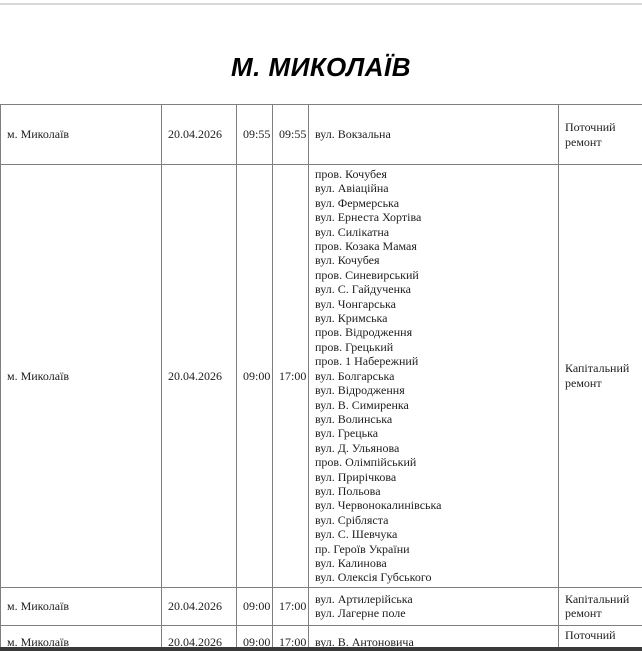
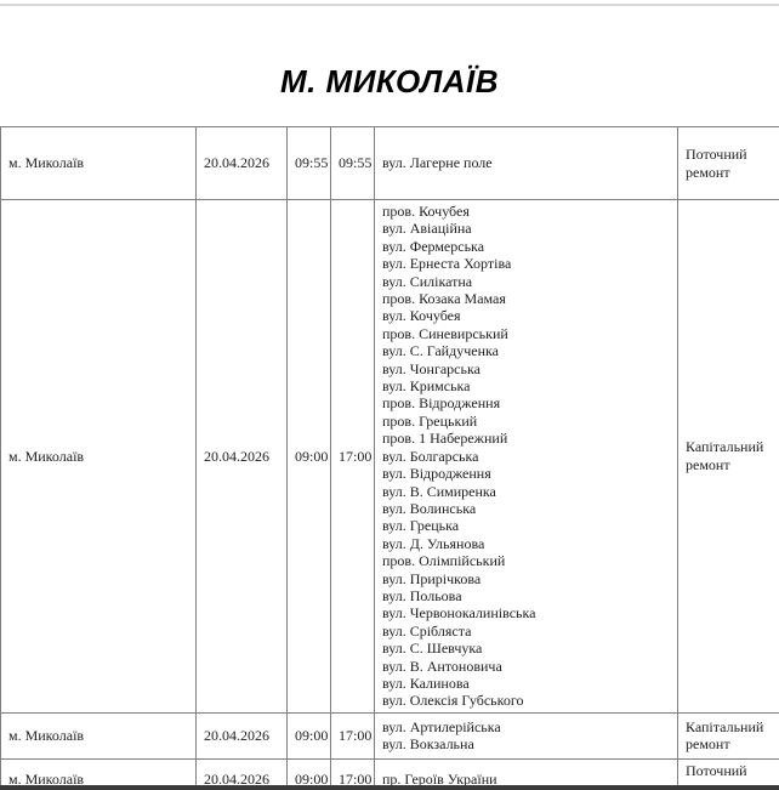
  М. МИКОЛАЇВ
- м. Миколаїв	20.04.2026	09:55	09:55	вул. Вокзальна	Поточний ремонт
+ м. Миколаїв	20.04.2026	09:55	09:55	вул. Лагерне поле	Поточний ремонт
- м. Миколаїв	20.04.2026	09:00	17:00	пров. Кочубеявул. Авіаційнавул. Фермерськавул. Ернеста Хортівавул. Силікатнапров. Козака Мамаявул. Кочубеяпров. Синевирськийвул. С. Гайдученкавул. Чонгарськавул. Кримськапров. Відродженняпров. Грецькийпров. 1 Набережнийвул. Болгарськавул. Відродженнявул. В. Симиренкавул. Волинськавул. Грецькавул. Д. Ульяновапров. Олімпійськийвул. Прирічковавул. Польовавул. Червонокалинівськавул. Срібляставул. С. Шевчукапр. Героїв Українивул. Калиновавул. Олексія Губського	Капітальний ремонт
+ м. Миколаїв	20.04.2026	09:00	17:00	пров. Кочубеявул. Авіаційнавул. Фермерськавул. Ернеста Хортівавул. Силікатнапров. Козака Мамаявул. Кочубеяпров. Синевирськийвул. С. Гайдученкавул. Чонгарськавул. Кримськапров. Відродженняпров. Грецькийпров. 1 Набережнийвул. Болгарськавул. Відродженнявул. В. Симиренкавул. Волинськавул. Грецькавул. Д. Ульяновапров. Олімпійськийвул. Прирічковавул. Польовавул. Червонокалинівськавул. Срібляставул. С. Шевчукавул. В. Антоновичавул. Калиновавул. Олексія Губського	Капітальний ремонт
- м. Миколаїв	20.04.2026	09:00	17:00	вул. Артилерійськавул. Лагерне поле	Капітальний ремонт
+ м. Миколаїв	20.04.2026	09:00	17:00	вул. Артилерійськавул. Вокзальна	Капітальний ремонт
- м. Миколаїв	20.04.2026	09:00	17:00	вул. В. Антоновича	Поточний
+ м. Миколаїв	20.04.2026	09:00	17:00	пр. Героїв України	Поточний
